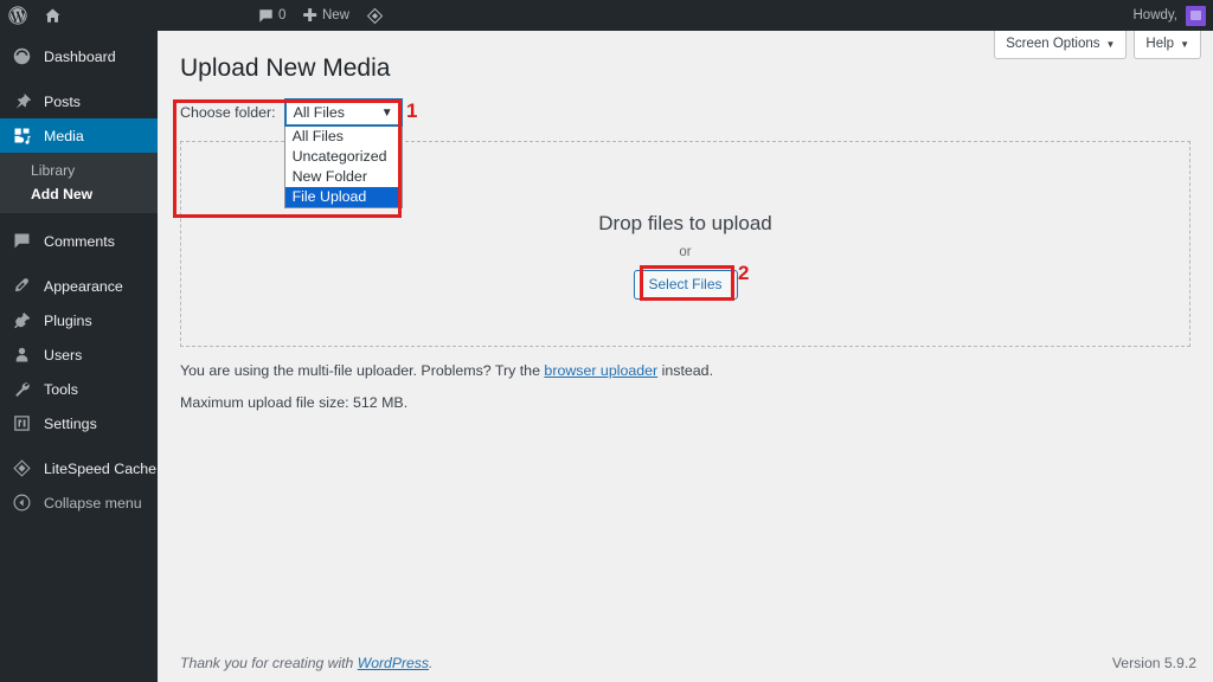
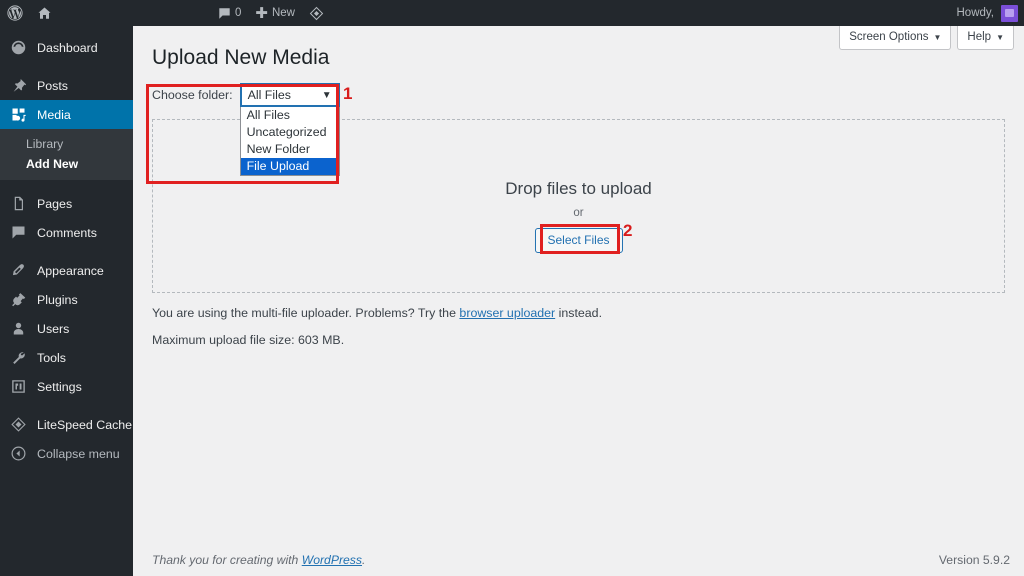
  0
  ✚
  New
  Howdy,
  Dashboard
  Posts
  Media
  Library
  Add New
+ Pages
  Comments
  Appearance
  Plugins
  Users
  Tools
  Settings
  LiteSpeed Cache
  Collapse menu
  Screen Options
  ▼
  Help
  ▼
  Upload New Media
  Choose folder:
  All Files
  ▼
  All Files
  Uncategorized
  New Folder
  File Upload
  Drop files to upload
  or
  Select Files
  You are using the multi-file uploader. Problems? Try the browser uploader instead.
- Maximum upload file size: 512 MB.
+ Maximum upload file size: 603 MB.
  Thank you for creating with WordPress.
  Version 5.9.2
  1
  2
